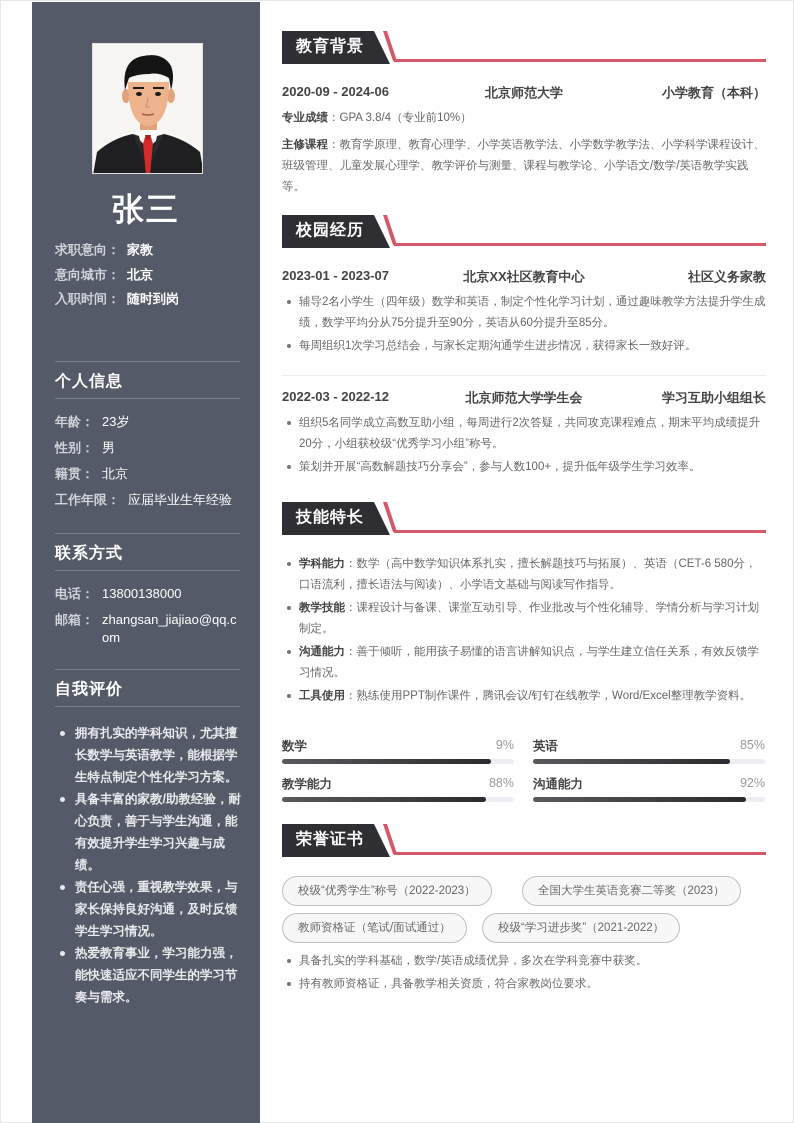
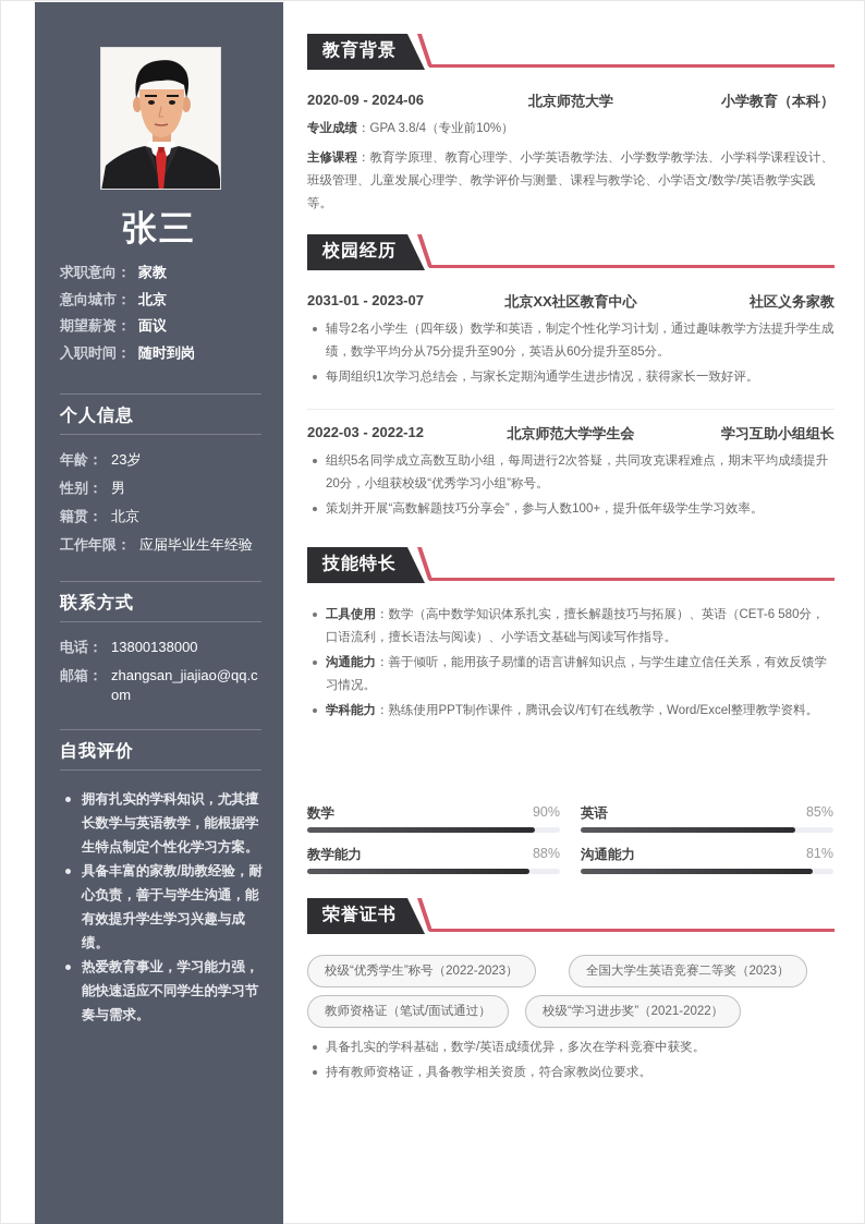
  张三
  求职意向：
  家教
  意向城市：
  北京
+ 期望薪资：
+ 面议
  入职时间：
  随时到岗
  个人信息
  年龄：
  23岁
  性别：
  男
  籍贯：
  北京
  工作年限：
  应届毕业生年经验
  联系方式
  电话：
  13800138000
  邮箱：
  zhangsan_jiajiao@qq.com
  自我评价
  拥有扎实的学科知识，尤其擅长数学与英语教学，能根据学生特点制定个性化学习方案。
  具备丰富的家教/助教经验，耐心负责，善于与学生沟通，能有效提升学生学习兴趣与成绩。
- 责任心强，重视教学效果，与家长保持良好沟通，及时反馈学生学习情况。
  热爱教育事业，学习能力强，能快速适应不同学生的学习节奏与需求。
  教育背景
  2020-09 - 2024-06
  北京师范大学
  小学教育（本科）
  专业成绩：GPA 3.8/4（专业前10%）
  主修课程：教育学原理、教育心理学、小学英语教学法、小学数学教学法、小学科学课程设计、班级管理、儿童发展心理学、教学评价与测量、课程与教学论、小学语文/数学/英语教学实践等。
  校园经历
- 2023-01 - 2023-07
+ 2031-01 - 2023-07
  北京XX社区教育中心
  社区义务家教
  辅导2名小学生（四年级）数学和英语，制定个性化学习计划，通过趣味教学方法提升学生成绩，数学平均分从75分提升至90分，英语从60分提升至85分。
  每周组织1次学习总结会，与家长定期沟通学生进步情况，获得家长一致好评。
  2022-03 - 2022-12
  北京师范大学学生会
  学习互助小组组长
  组织5名同学成立高数互助小组，每周进行2次答疑，共同攻克课程难点，期末平均成绩提升20分，小组获校级“优秀学习小组”称号。
  策划并开展“高数解题技巧分享会”，参与人数100+，提升低年级学生学习效率。
  技能特长
- 学科能力：数学（高中数学知识体系扎实，擅长解题技巧与拓展）、英语（CET-6 580分，口语流利，擅长语法与阅读）、小学语文基础与阅读写作指导。
+ 工具使用：数学（高中数学知识体系扎实，擅长解题技巧与拓展）、英语（CET-6 580分，口语流利，擅长语法与阅读）、小学语文基础与阅读写作指导。
- 教学技能：课程设计与备课、课堂互动引导、作业批改与个性化辅导、学情分析与学习计划制定。
  沟通能力：善于倾听，能用孩子易懂的语言讲解知识点，与学生建立信任关系，有效反馈学习情况。
- 工具使用：熟练使用PPT制作课件，腾讯会议/钉钉在线教学，Word/Excel整理教学资料。
+ 学科能力：熟练使用PPT制作课件，腾讯会议/钉钉在线教学，Word/Excel整理教学资料。
  数学
- 9%
+ 90%
  英语
  85%
  教学能力
  88%
  沟通能力
- 92%
+ 81%
  荣誉证书
  校级“优秀学生”称号（2022-2023）
  全国大学生英语竞赛二等奖（2023）
  教师资格证（笔试/面试通过）
  校级“学习进步奖”（2021-2022）
  具备扎实的学科基础，数学/英语成绩优异，多次在学科竞赛中获奖。
  持有教师资格证，具备教学相关资质，符合家教岗位要求。
